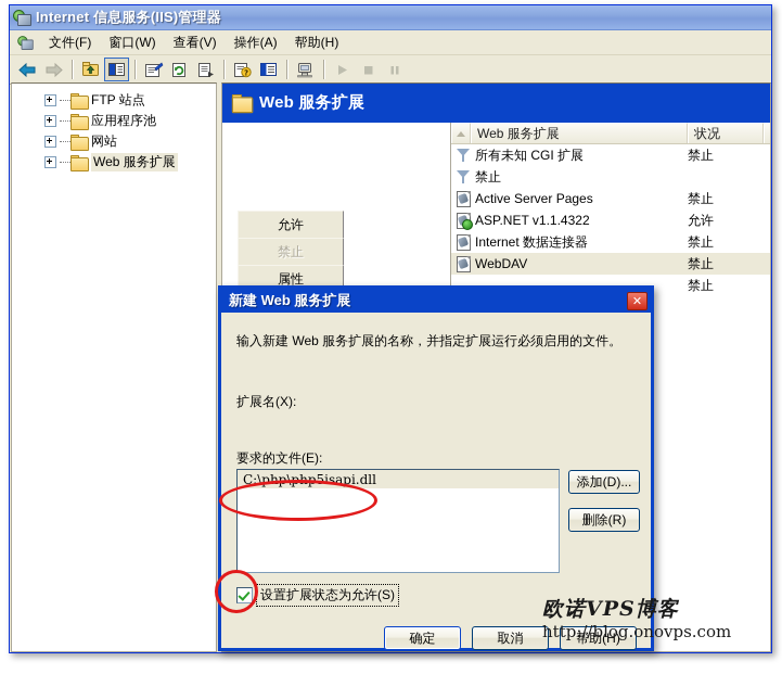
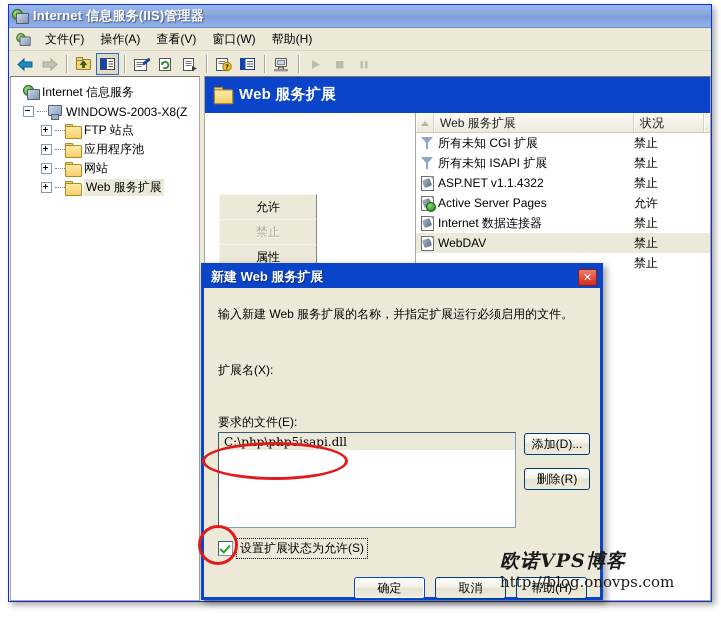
  Internet 信息服务(IIS)管理器
  文件(F)
- 窗口(W)
+ 操作(A)
  查看(V)
- 操作(A)
+ 窗口(W)
  帮助(H)
  ?
+ Internet 信息服务
+ WINDOWS-2003-X8(Z
  FTP 站点
  应用程序池
  网站
  Web 服务扩展
  Web 服务扩展
  允许
  禁止
  属性
  Web 服务扩展
  状况
  所有未知 CGI 扩展
  禁止
+ 所有未知 ISAPI 扩展
  禁止
- Active Server Pages
+ ASP.NET v1.1.4322
  禁止
- ASP.NET v1.1.4322
+ Active Server Pages
  允许
  Internet 数据连接器
  禁止
  WebDAV
  禁止
  禁止
  新建 Web 服务扩展
  ✕
  输入新建 Web 服务扩展的名称，并指定扩展运行必须启用的文件。
  扩展名(X):
  要求的文件(E):
  C:\php\php5isapi.dll
  添加(D)...
  删除(R)
  设置扩展状态为允许(S)
  确定
  取消
  帮助(H)
  欧诺VPS博客
  http://blog.onovps.com
